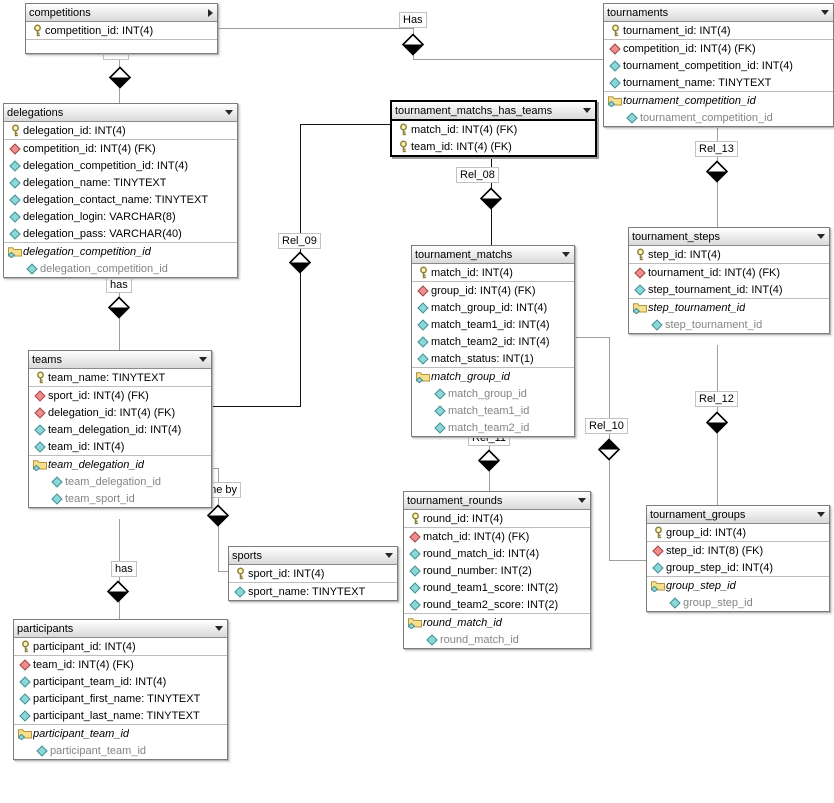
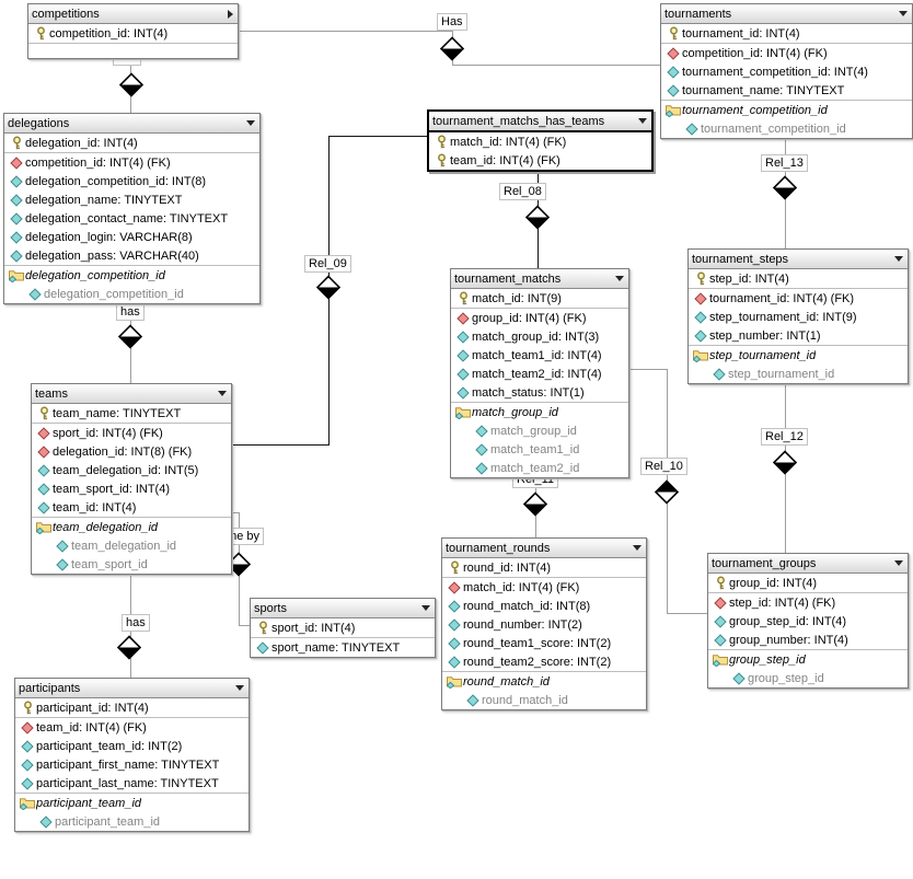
  Has
  has
  has
  ne by
  Rel_08
  Rel_09
  Rel_10
  Rel_11
  Rel_12
  Rel_13
  competitions
  competition_id: INT(4)
  tournaments
  tournament_id: INT(4)
  competition_id: INT(4) (FK)
  tournament_competition_id: INT(4)
  tournament_name: TINYTEXT
  tournament_competition_id
  tournament_competition_id
  delegations
  delegation_id: INT(4)
  competition_id: INT(4) (FK)
- delegation_competition_id: INT(4)
+ delegation_competition_id: INT(8)
  delegation_name: TINYTEXT
  delegation_contact_name: TINYTEXT
  delegation_login: VARCHAR(8)
  delegation_pass: VARCHAR(40)
  delegation_competition_id
  delegation_competition_id
  tournament_matchs_has_teams
  match_id: INT(4) (FK)
  team_id: INT(4) (FK)
  tournament_matchs
- match_id: INT(4)
+ match_id: INT(9)
  group_id: INT(4) (FK)
- match_group_id: INT(4)
+ match_group_id: INT(3)
  match_team1_id: INT(4)
  match_team2_id: INT(4)
  match_status: INT(1)
  match_group_id
  match_group_id
  match_team1_id
  match_team2_id
  tournament_steps
  step_id: INT(4)
  tournament_id: INT(4) (FK)
- step_tournament_id: INT(4)
+ step_tournament_id: INT(9)
+ step_number: INT(1)
  step_tournament_id
  step_tournament_id
  teams
  team_name: TINYTEXT
  sport_id: INT(4) (FK)
- delegation_id: INT(4) (FK)
+ delegation_id: INT(8) (FK)
- team_delegation_id: INT(4)
+ team_delegation_id: INT(5)
+ team_sport_id: INT(4)
  team_id: INT(4)
  team_delegation_id
  team_delegation_id
  team_sport_id
  tournament_rounds
  round_id: INT(4)
  match_id: INT(4) (FK)
- round_match_id: INT(4)
+ round_match_id: INT(8)
  round_number: INT(2)
  round_team1_score: INT(2)
  round_team2_score: INT(2)
  round_match_id
  round_match_id
  tournament_groups
  group_id: INT(4)
- step_id: INT(8) (FK)
+ step_id: INT(4) (FK)
  group_step_id: INT(4)
+ group_number: INT(4)
  group_step_id
  group_step_id
  sports
  sport_id: INT(4)
  sport_name: TINYTEXT
  participants
  participant_id: INT(4)
  team_id: INT(4) (FK)
- participant_team_id: INT(4)
+ participant_team_id: INT(2)
  participant_first_name: TINYTEXT
  participant_last_name: TINYTEXT
  participant_team_id
  participant_team_id
